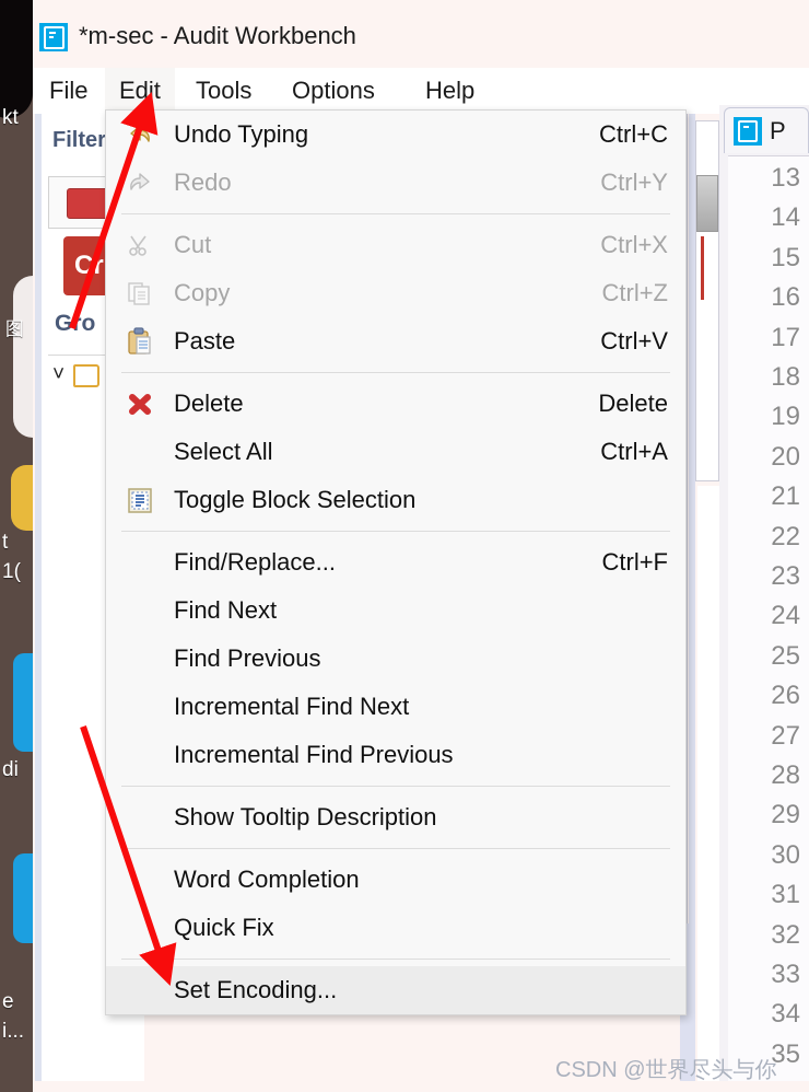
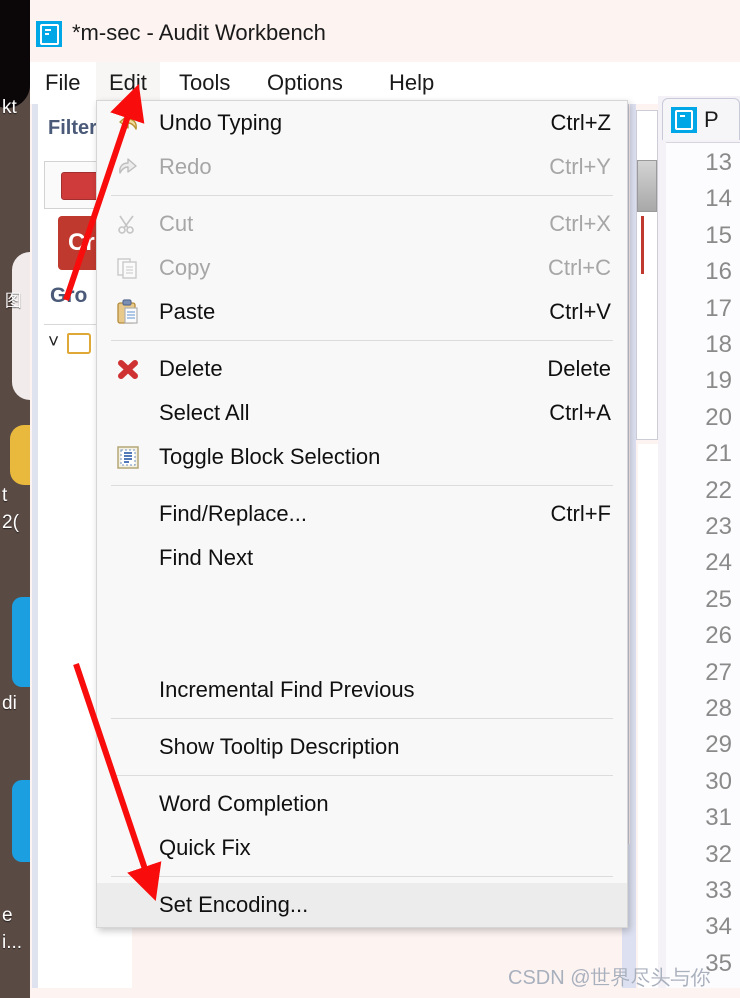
  kt
  图
  t
- 1(
+ 2(
  di
  e
  i...
  *m-sec - Audit Workbench
  File
  Edit
  Tools
  Options
  Help
  Filter
  ˅
  P
  13
  14
  15
  16
  17
  18
  19
  20
  21
  22
  23
  24
  25
  26
  27
  28
  29
  30
  31
  32
  33
  34
  35
  Undo Typing
- Ctrl+C
+ Ctrl+Z
  Redo
  Ctrl+Y
  Cut
  Ctrl+X
  Copy
- Ctrl+Z
+ Ctrl+C
  Paste
  Ctrl+V
  Delete
  Delete
  Select All
  Ctrl+A
  Toggle Block Selection
  Find/Replace...
  Ctrl+F
  Find Next
- Find Previous
- Incremental Find Next
  Incremental Find Previous
  Show Tooltip Description
  Word Completion
  Quick Fix
  Set Encoding...
  CSDN @世界尽头与你
